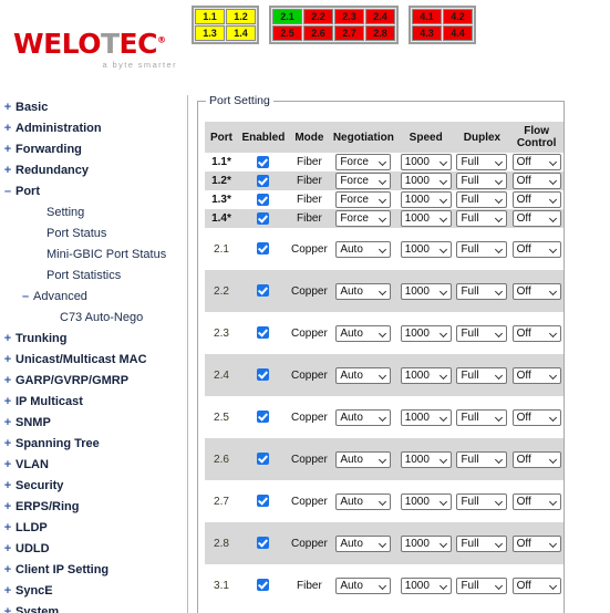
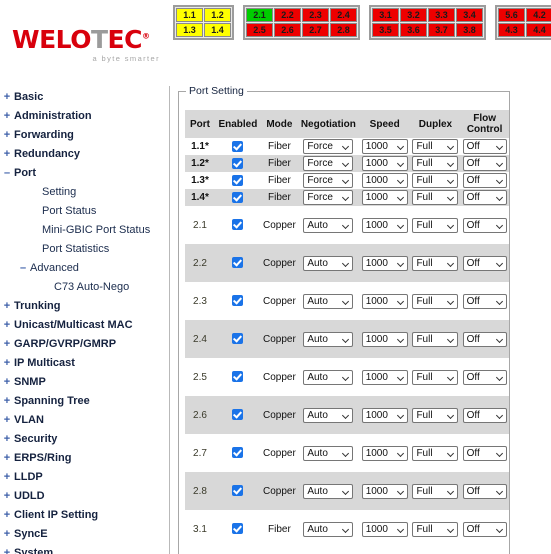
  WELOTEC®
  a byte smarter
  1.1
  1.2
  1.3
  1.4
  2.1
  2.2
  2.3
  2.4
  2.5
  2.6
  2.7
  2.8
+ 3.1
+ 3.2
+ 3.3
+ 3.4
+ 3.5
+ 3.6
+ 3.7
+ 3.8
- 4.1
+ 5.6
  4.2
  4.3
  4.4
  +
  Basic
  +
  Administration
  +
  Forwarding
  +
  Redundancy
  –
  Port
  Setting
  Port Status
  Mini-GBIC Port Status
  Port Statistics
  –
  Advanced
  C73 Auto-Nego
  +
  Trunking
  +
  Unicast/Multicast MAC
  +
  GARP/GVRP/GMRP
  +
  IP Multicast
  +
  SNMP
  +
  Spanning Tree
  +
  VLAN
  +
  Security
  +
  ERPS/Ring
  +
  LLDP
  +
  UDLD
  +
  Client IP Setting
  +
  SyncE
  +
  System
  Port Setting
  Port	Enabled	Mode	Negotiation	Speed	Duplex	FlowControl
  1.1*		Fiber	Force	1000	Full	Off
  1.2*		Fiber	Force	1000	Full	Off
  1.3*		Fiber	Force	1000	Full	Off
  1.4*		Fiber	Force	1000	Full	Off
  2.1		Copper	Auto	1000	Full	Off
  2.2		Copper	Auto	1000	Full	Off
  2.3		Copper	Auto	1000	Full	Off
  2.4		Copper	Auto	1000	Full	Off
  2.5		Copper	Auto	1000	Full	Off
  2.6		Copper	Auto	1000	Full	Off
  2.7		Copper	Auto	1000	Full	Off
  2.8		Copper	Auto	1000	Full	Off
  3.1		Fiber	Auto	1000	Full	Off
